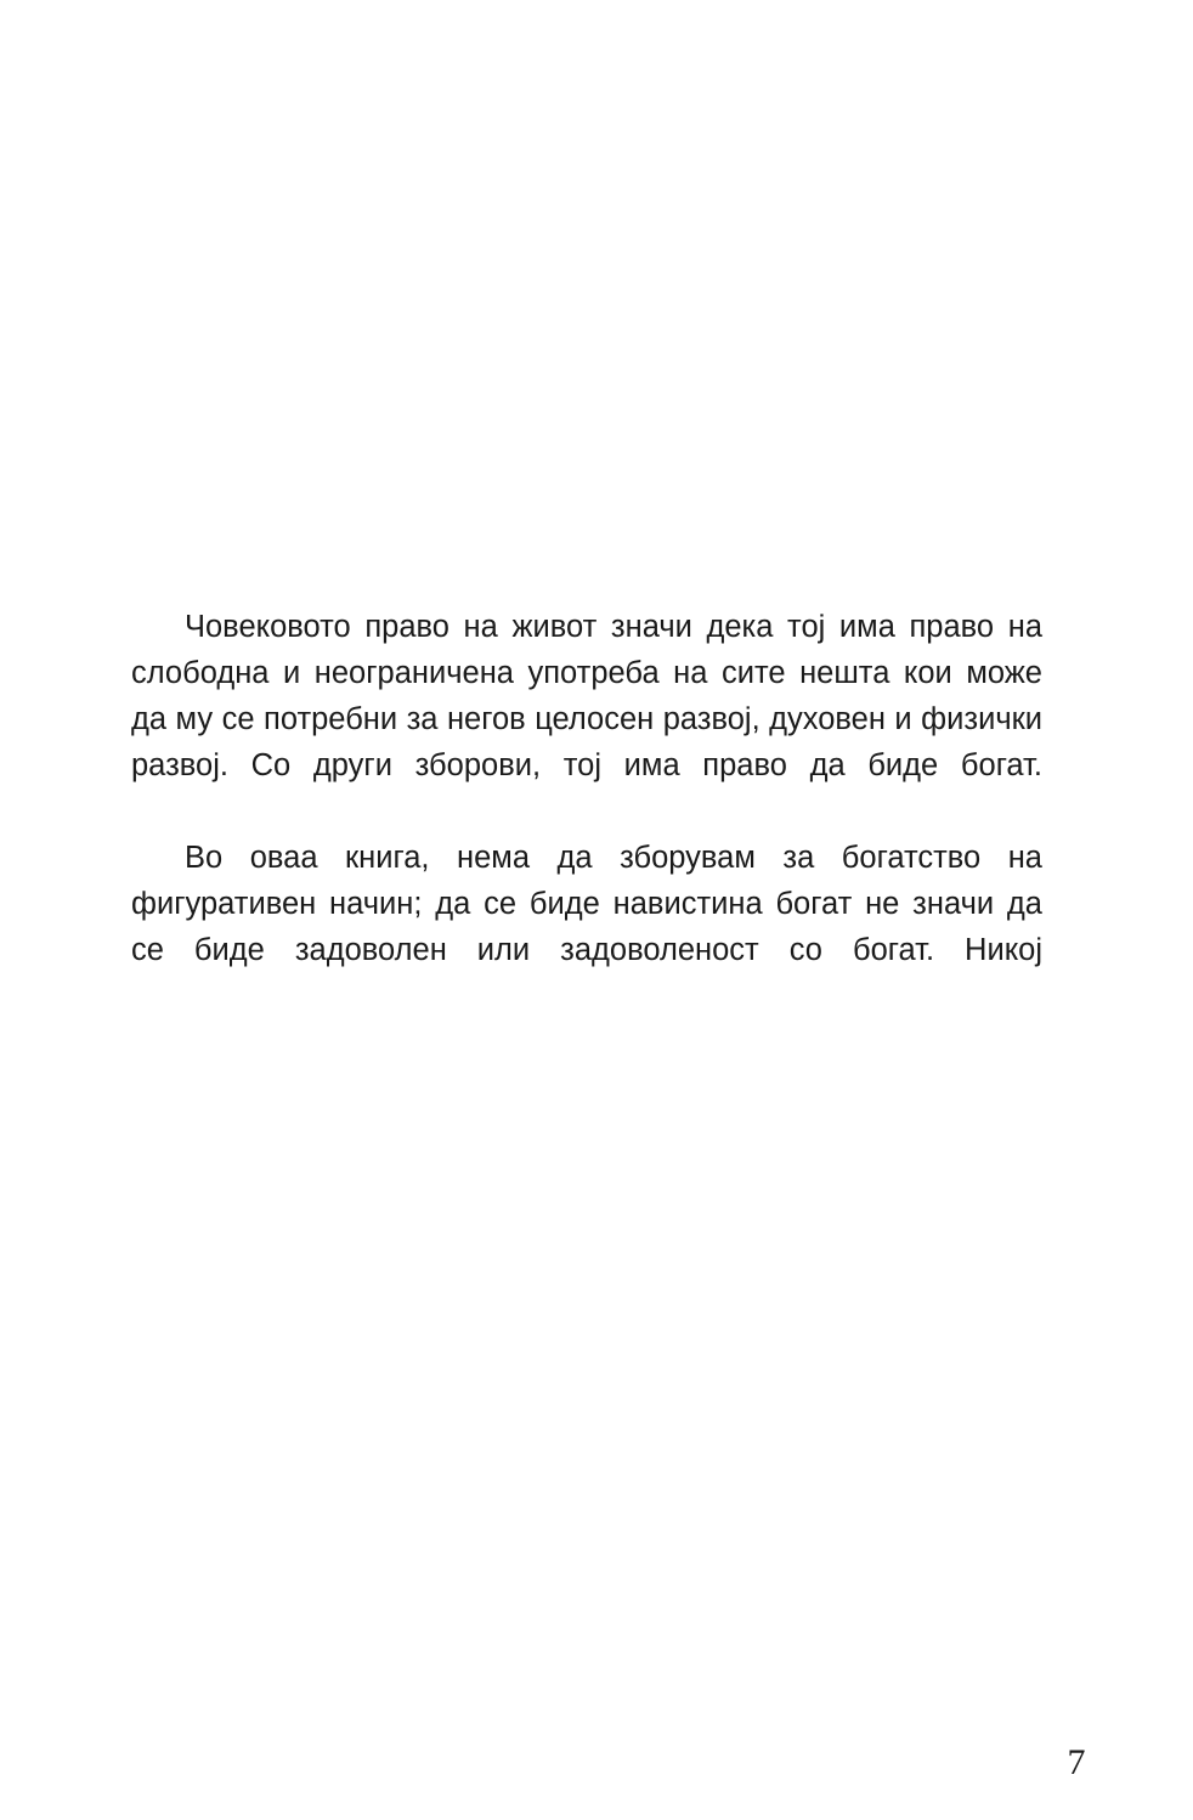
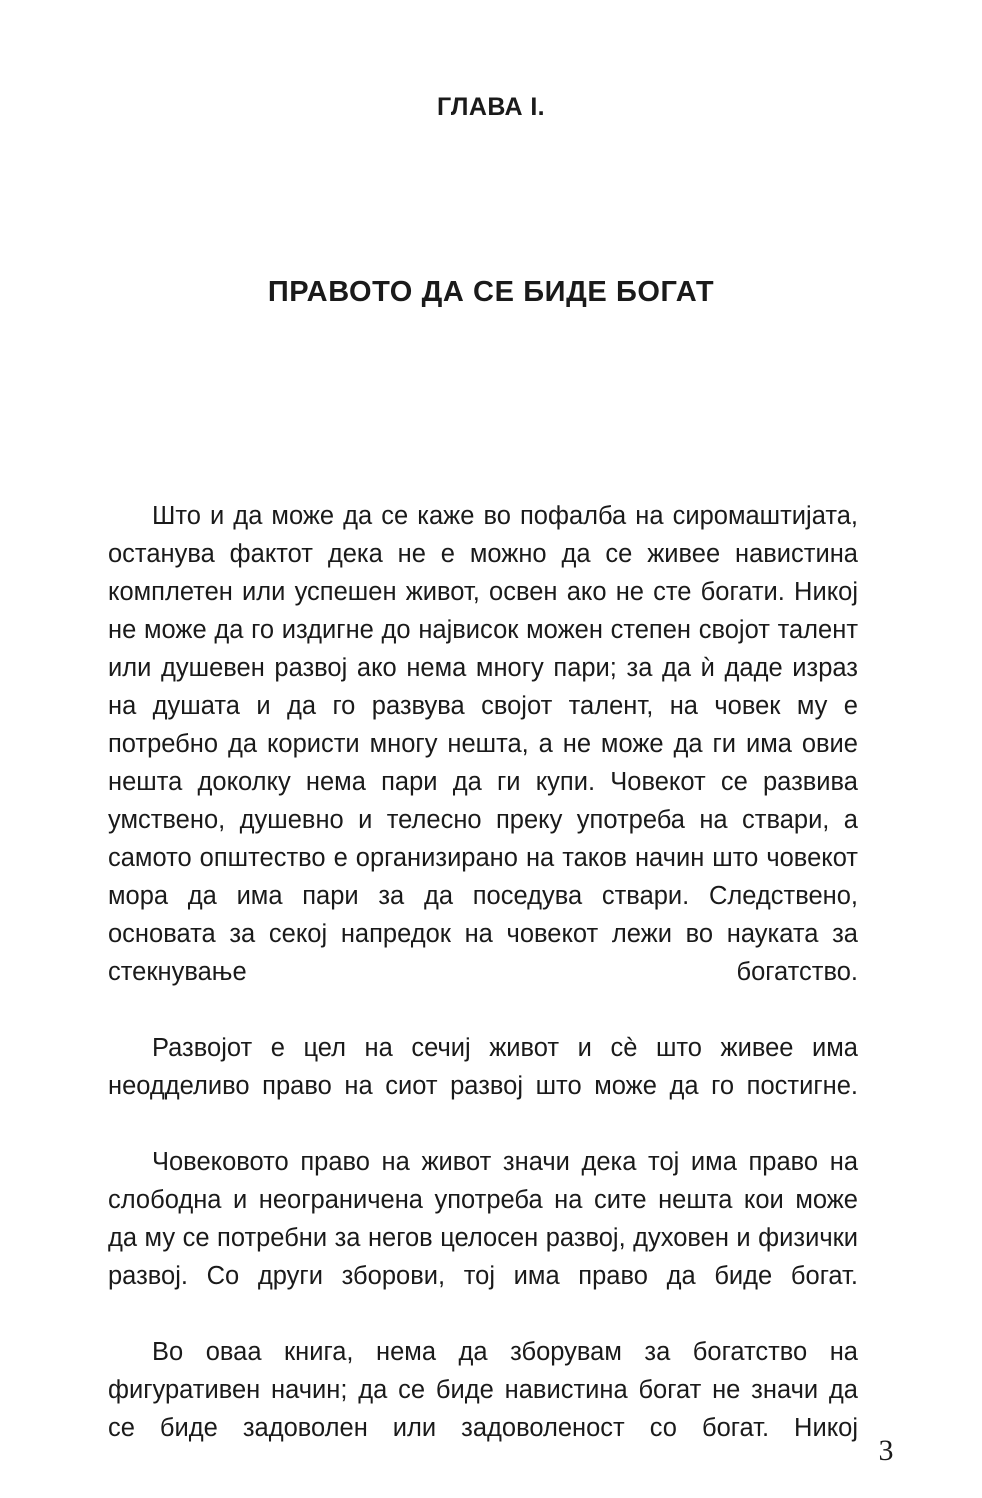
+ ГЛАВА I.
+ ПРАВОТО ДА СЕ БИДЕ БОГАТ
+ Што и да може да се каже во пофалба на сиромаштијата, останува фактот дека не е можно да се живее навистина комплетен или успешен живот, освен ако не сте богати. Никој не може да го издигне до највисок можен степен својот талент или душевен развој ако нема многу пари; за да ѝ даде израз на душата и да го развува својот талент, на човек му е потребно да користи многу нешта, а не може да ги има овие нешта доколку нема пари да ги купи. Човекот се развива умствено, душевно и телесно преку употреба на ствари, а самото општество е организирано на таков начин што човекот мора да има пари за да поседува ствари. Следствено, основата за секој напредок на човекот лежи во науката за стекнување богатство.
+ Развојот е цел на сечиј живот и сѐ што живее има неодделиво право на сиот развој што може да го постигне.
  Човековото право на живот значи дека тој има право на слободна и неограничена употреба на сите нешта кои може да му се потребни за негов целосен развој, духовен и физички развој. Со други зборови, тој има право да биде богат.
  Во оваа книга, нема да зборувам за богатство на фигуративен начин; да се биде навистина богат не значи да се биде задоволен или задоволеност со богат. Никој
- 7
+ 3
